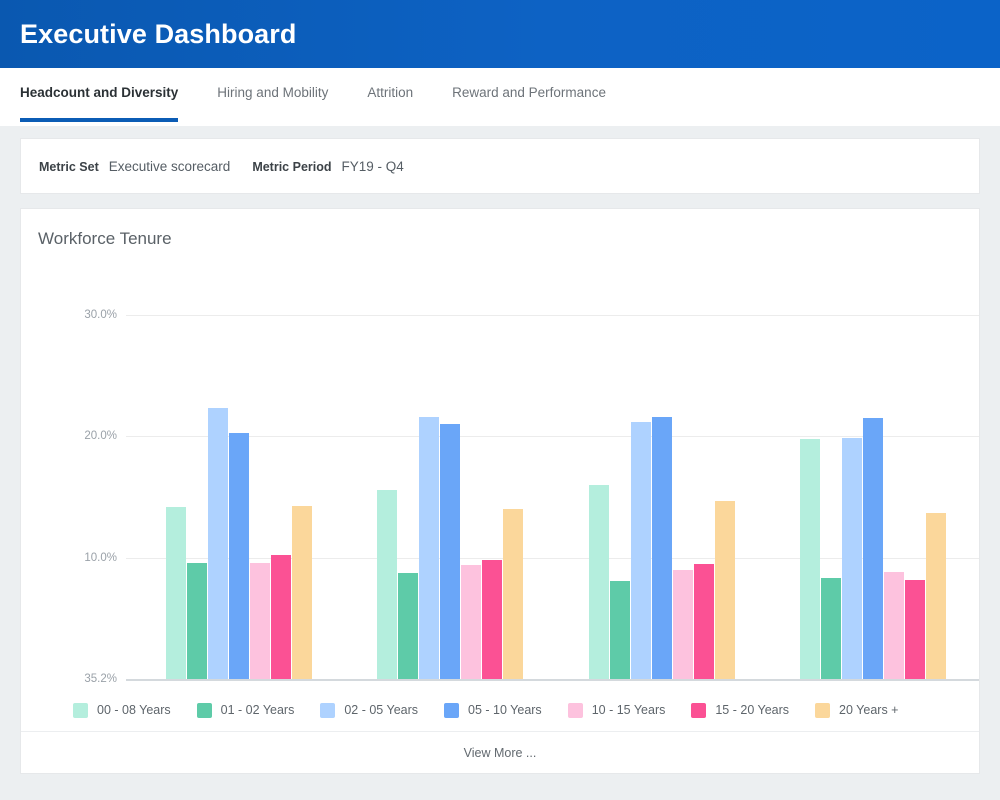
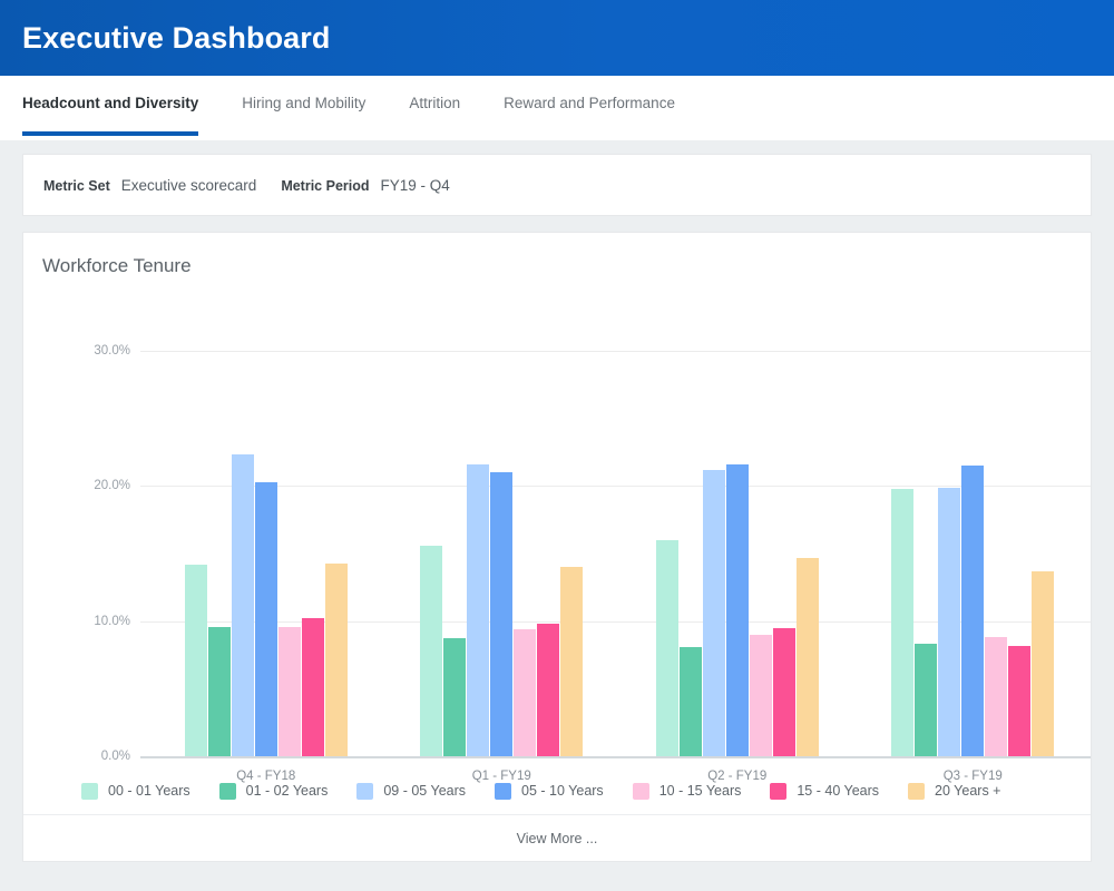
  Executive Dashboard
  Headcount and Diversity
  Hiring and Mobility
  Attrition
  Reward and Performance
  Metric Set
  Executive scorecard
  Metric Period
  FY19 - Q4
  Workforce Tenure
- 35.2%
+ 0.0%
  10.0%
  20.0%
  30.0%
+ Q4 - FY18
+ Q1 - FY19
+ Q2 - FY19
+ Q3 - FY19
- 00 - 08 Years
+ 00 - 01 Years
  01 - 02 Years
- 02 - 05 Years
+ 09 - 05 Years
  05 - 10 Years
  10 - 15 Years
- 15 - 20 Years
+ 15 - 40 Years
  20 Years +
  View More ...
